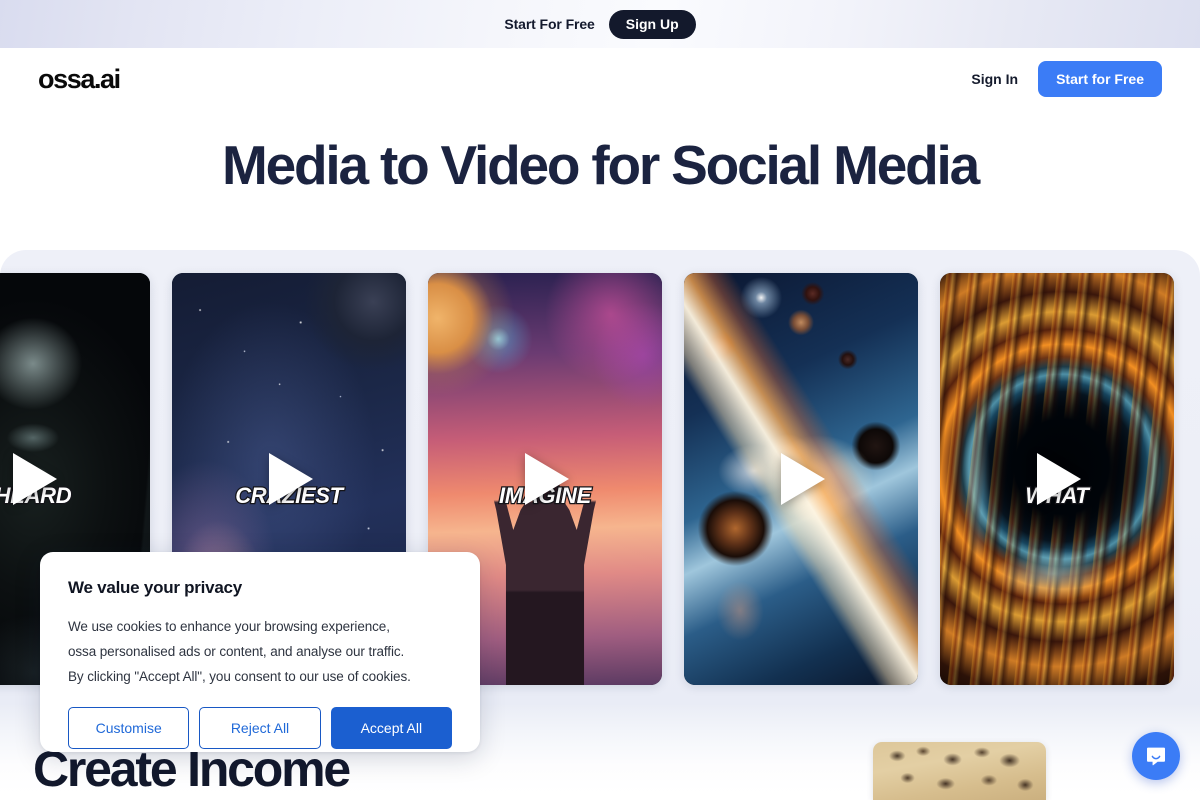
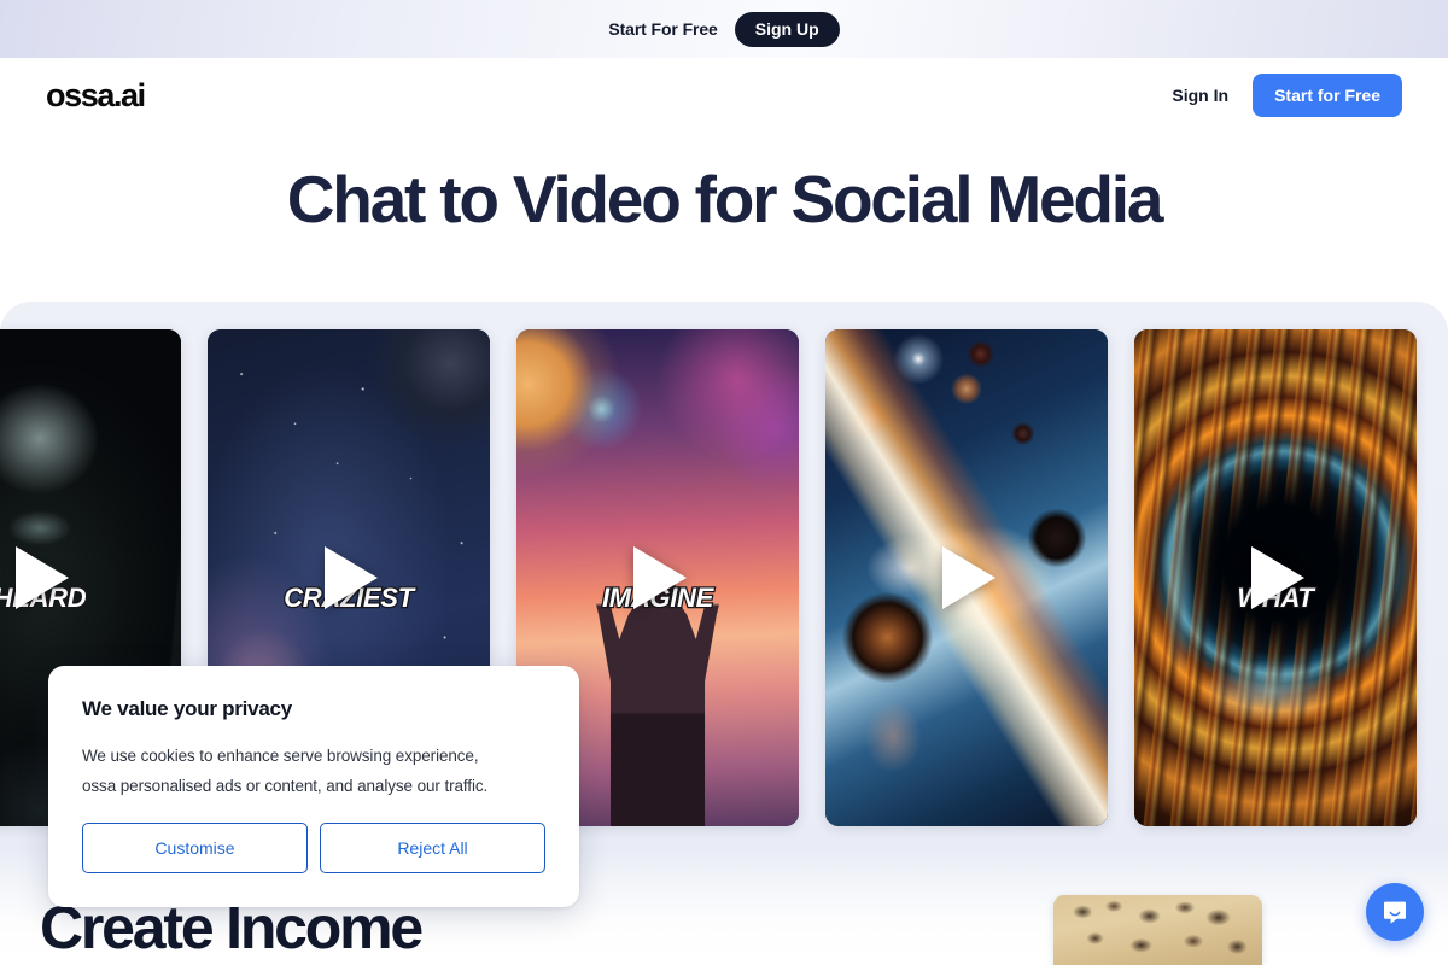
  Start For Free
  Sign Up
  ossa.ai
  Sign In
  Start for Free
- Media to Video for Social Media
+ Chat to Video for Social Media
  Create Income
  HARD
  CRZIEST
  IMGINE
  WHAT
  We value your privacy
- We use cookies to enhance your browsing experience,
+ We use cookies to enhance serve browsing experience,
  ossa personalised ads or content, and analyse our traffic.
- By clicking "Accept All", you consent to our use of cookies.
  Customise
  Reject All
- Accept All
